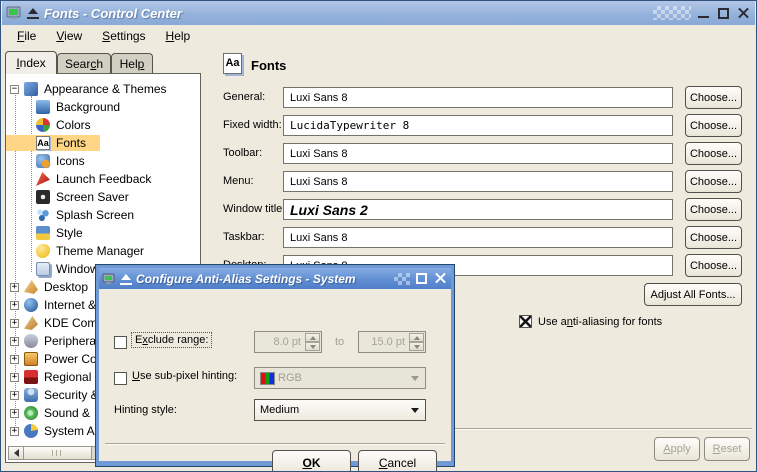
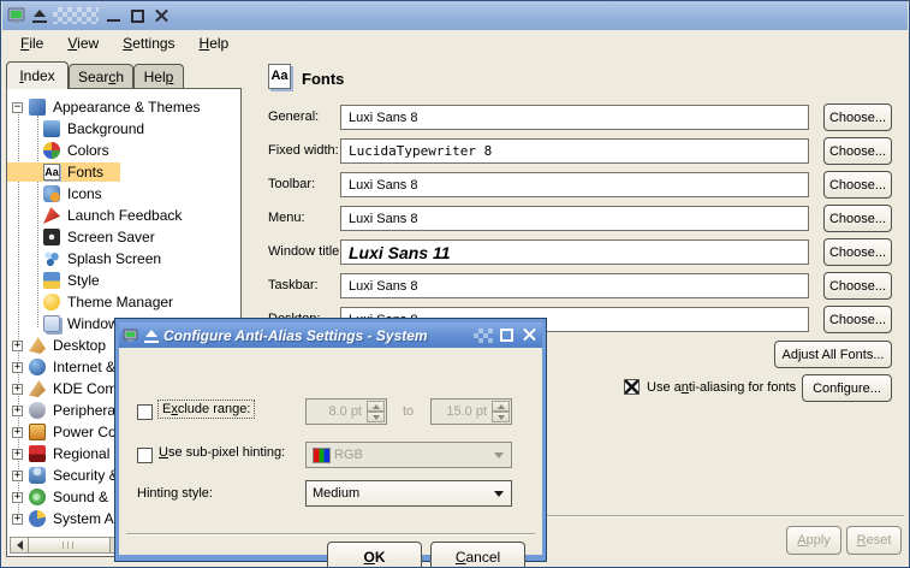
- Fonts - Control Center
  File
  View
  Settings
  Help
  Index
  Search
  Help
  −
  Appearance & Themes
  Background
  Colors
  Aa
  Fonts
  Icons
  Launch Feedback
  Screen Saver
  Splash Screen
  Style
  Theme Manager
  +
  Desktop
  +
  Internet &
  +
  KDE Com
  +
  Periphera
  +
  Power Co
  +
  Regional
  +
  Security
  +
  Sound &
  +
  System A
  Aa
  Fonts
  General:
  Luxi Sans 8
  Choose...
  Fixed width:
  LucidaTypewriter 8
  Choose...
  Toolbar:
  Luxi Sans 8
  Choose...
  Menu:
  Luxi Sans 8
  Choose...
  Window title
- Luxi Sans 2
+ Luxi Sans 11
  Choose...
  Taskbar:
  Luxi Sans 8
  Choose...
  Choose...
  Adjust All Fonts...
  Use anti-aliasing for fonts
+ Configure...
  Apply
  Reset
  Configure Anti-Alias Settings - System
  Exclude range:
  8.0 pt
  to
  15.0 pt
  Use sub-pixel hinting:
  RGB
  Hinting style:
  Medium
  OK
  Cancel
